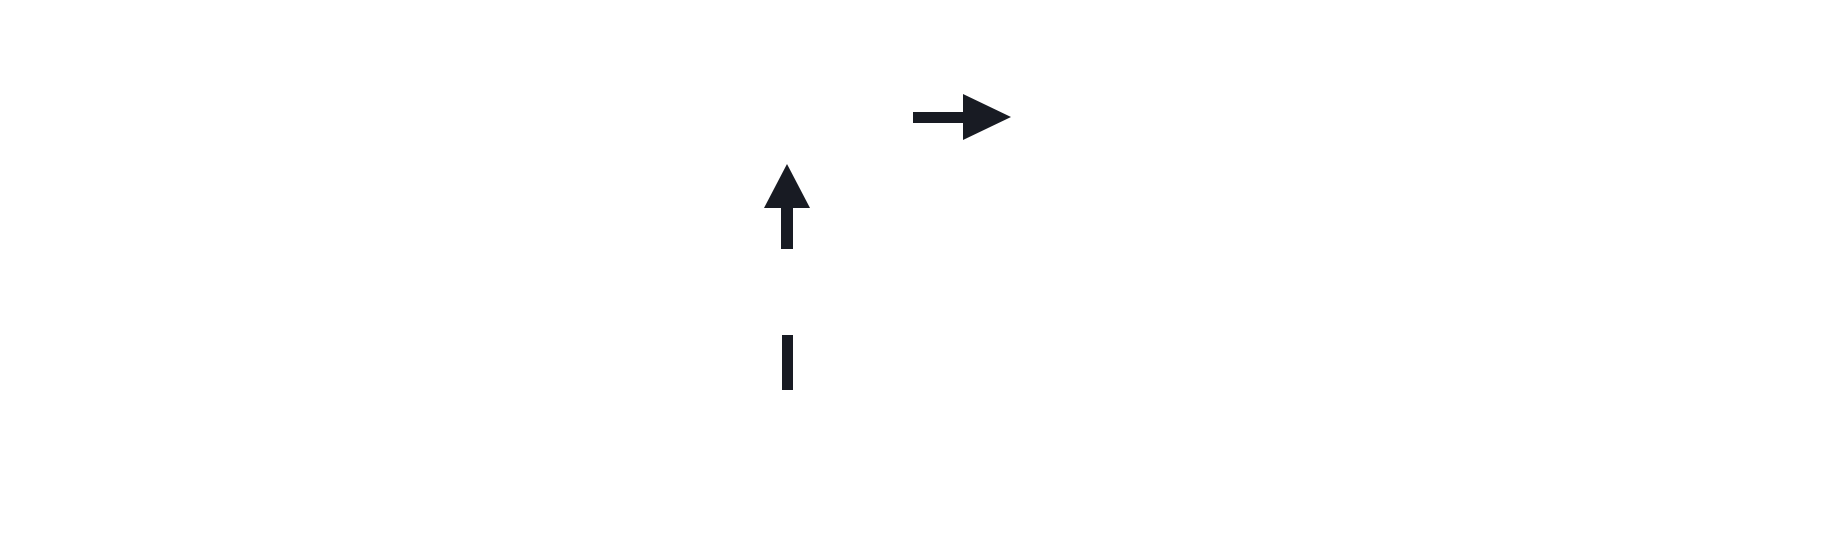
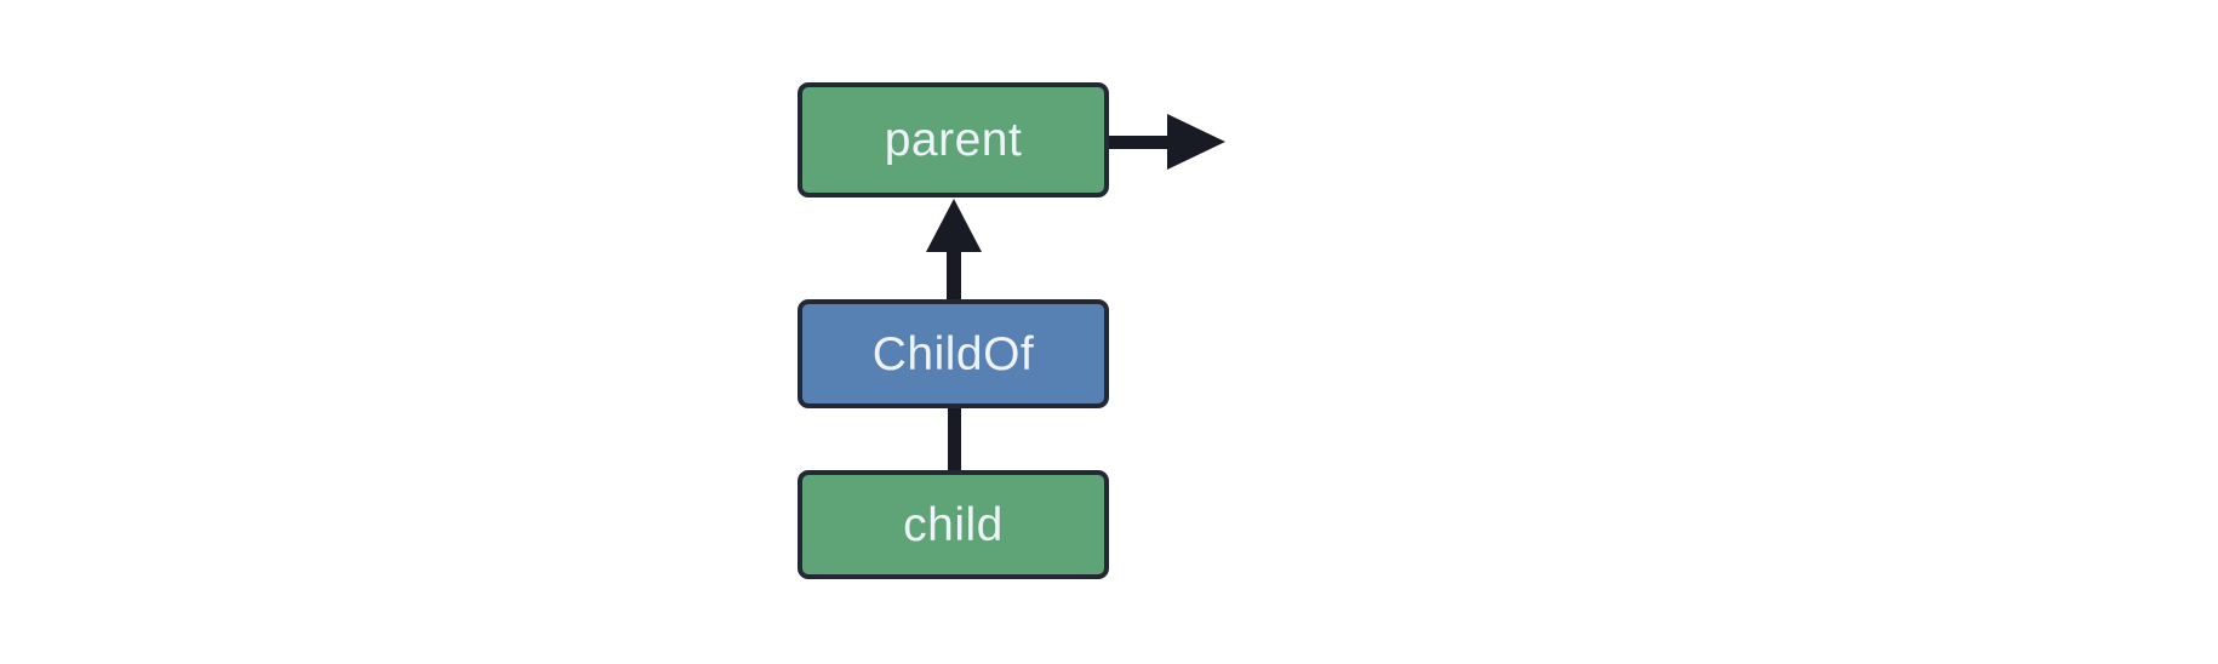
+ parent
+ ChildOf
+ child
